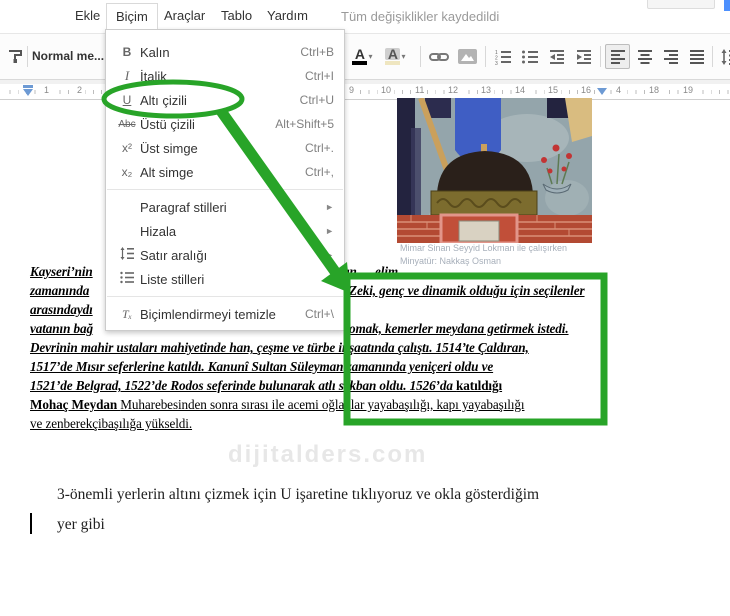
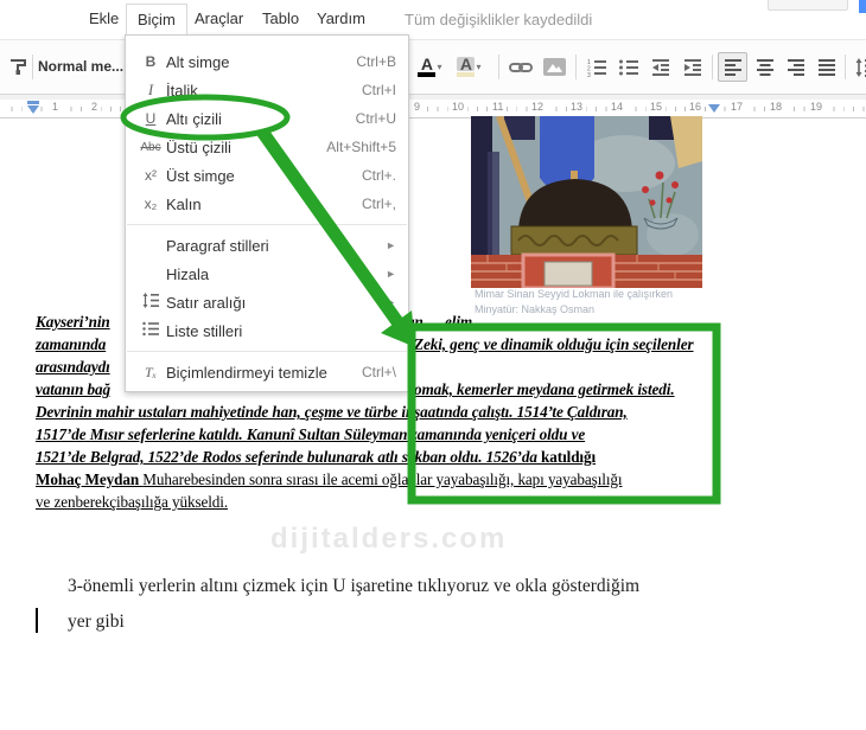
  Ekle
  Biçim
  Araçlar
  Tablo
  Yardım
  Tüm değişiklikler kaydedildi
  Normal me...
  A
  ▾
  A
  ▾
  1
  2
  9
  10
  11
  12
  13
  14
  15
  16
- 4
+ 17
  18
  19
  Mimar Sinan Seyyid Lokman ile çalışırken
  Minyatür: Nakkaş Osman
  Kayseri’nin
  elim
  zamanında
  Zeki, genç ve dinamik olduğu için seçilenler
  arasındaydı
  vatanın bağ
  omak, kemerler meydana getirmek istedi.
  Devrinin mahir ustaları mahiyetinde han, çeşme ve türbe işaatında çalıştı. 1514’te Çaldıran,
  1517’de Mısır seferlerine katıldı. Kanunî Sultan Süleymanamanında yeniçeri oldu ve
  1521’de Belgrad, 1522’de Rodos seferinde bulunarak atlı skban oldu. 1526’da katıldığı
  Mohaç Meydan Muharebesinden sonra sırası ile acemi oğlalar yayabaşılığı, kapı yayabaşılığı
  ve zenberekçibaşılığa yükseldi.
  dijitalders.com
  3-önemli yerlerin altını çizmek için U işaretine tıklıyoruz ve okla gösterdiğim
  yer gibi
  B
- Kalın
+ Alt simge
  Ctrl+B
  I
  İtalik
  Ctrl+I
  U
  Altı çizili
  Ctrl+U
  Abc
  Üstü çizili
  Alt+Shift+5
  x²
  Üst simge
  Ctrl+.
  x₂
- Alt simge
+ Kalın
  Ctrl+,
  Paragraf stilleri
  ►
  Hizala
  ►
  Satır aralığı
  Liste stilleri
  Tₓ
  Biçimlendirmeyi temizle
  Ctrl+\
